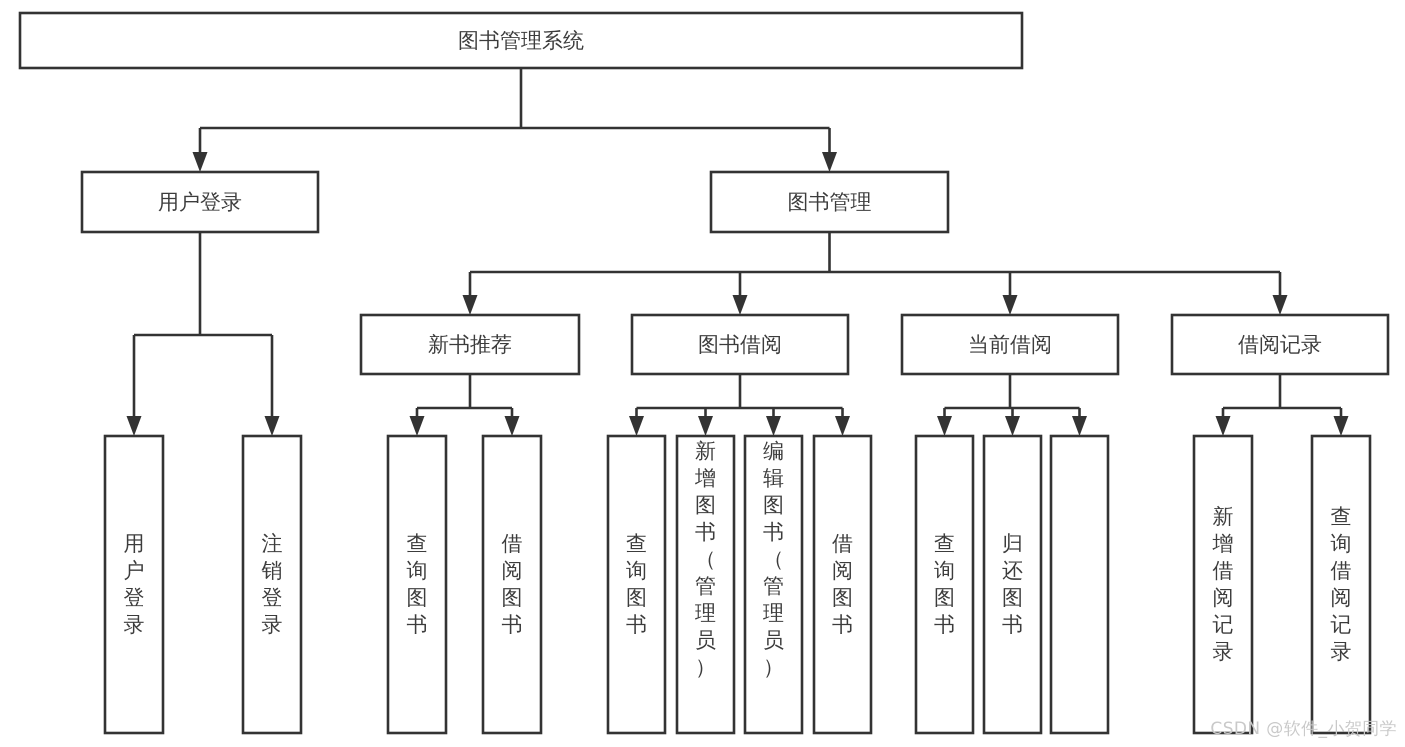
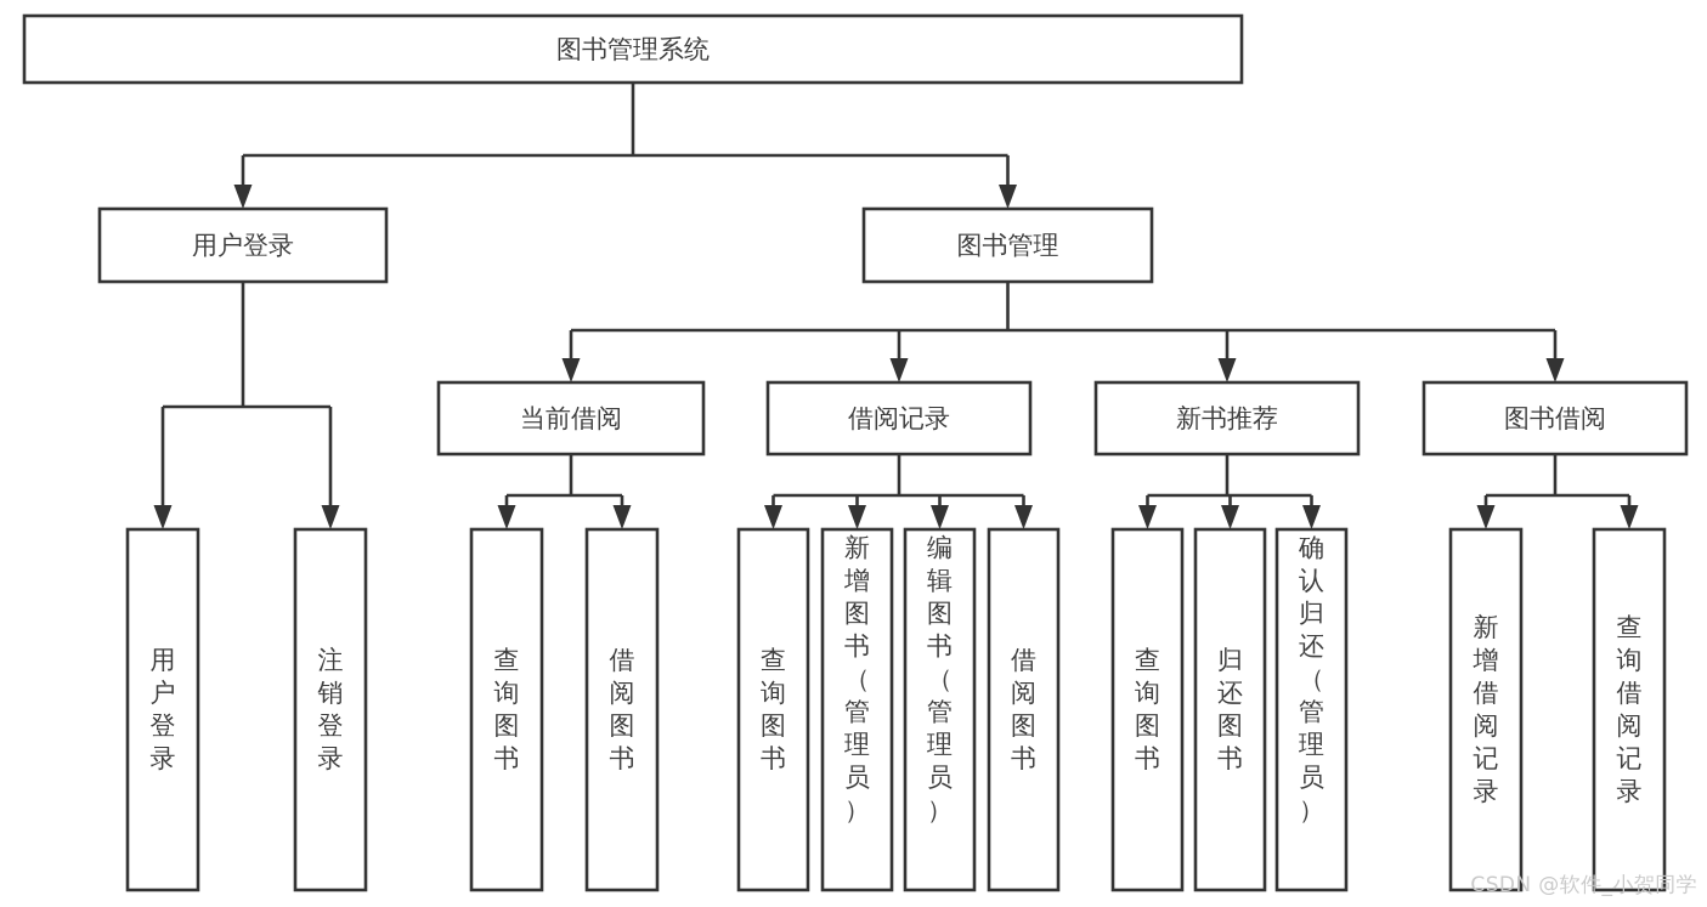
  图书管理系统
  用户登录
  图书管理
- 新书推荐
+ 当前借阅
- 图书借阅
+ 借阅记录
- 当前借阅
+ 新书推荐
- 借阅记录
+ 图书借阅
  用户登录
  注销登录
  查询图书
  借阅图书
  查询图书
  新增图书（管理员）
  编辑图书（管理员）
  借阅图书
  查询图书
  归还图书
+ 确认归还（管理员）
  新增借阅记录
  查询借阅记录
  CSDN @软件_小贺同学
